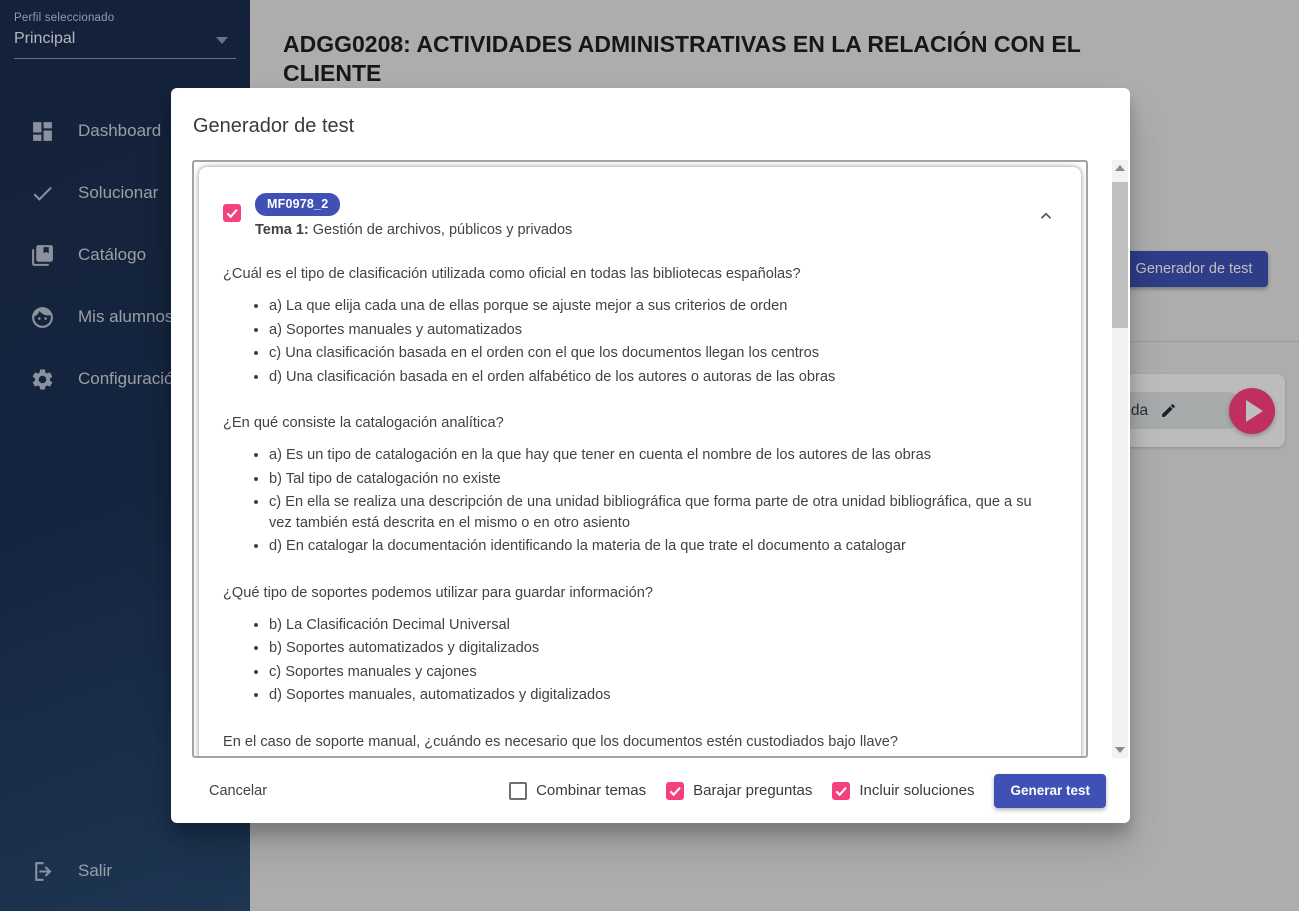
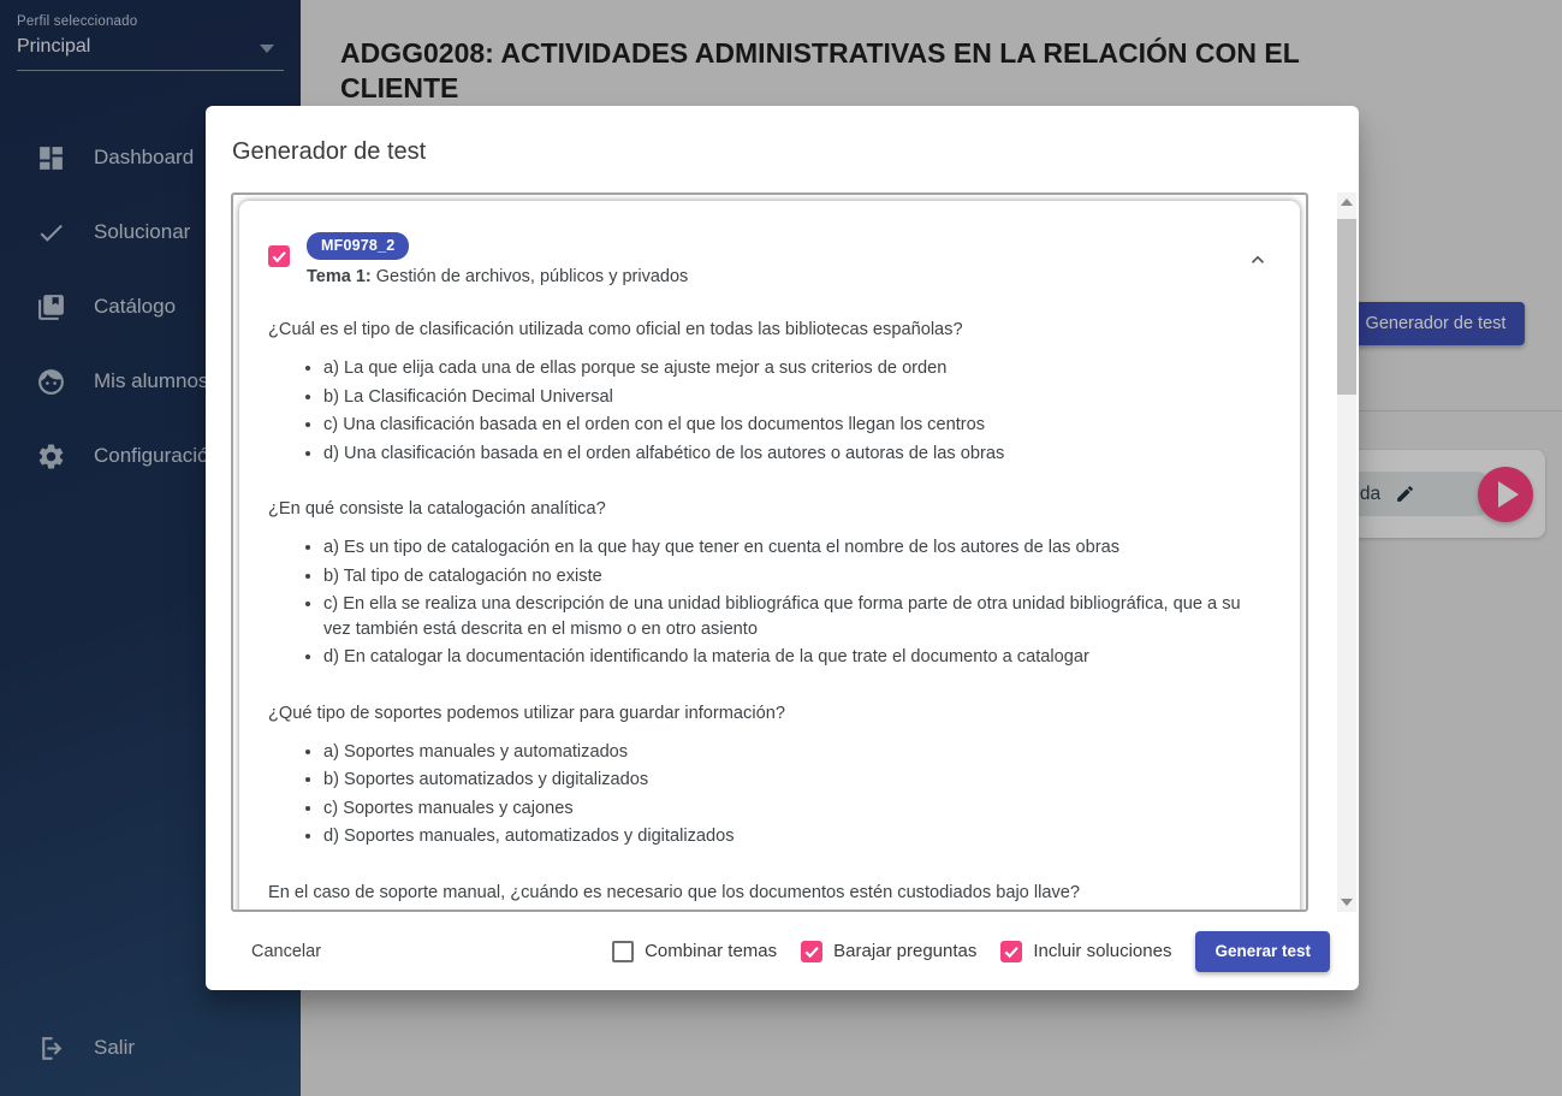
  Perfil seleccionado
  Principal
  Dashboard
  Solucionar
  Catálogo
  Mis alumnos
  Configuració
  Salir
  ADGG0208: ACTIVIDADES ADMINISTRATIVAS EN LA RELACIÓN CON EL CLIENTE
  Generador de test
  Generador de test
  MF0978_2
  Tema 1: Gestión de archivos, públicos y privados
  ¿Cuál es el tipo de clasificación utilizada como oficial en todas las bibliotecas españolas?
  a) La que elija cada una de ellas porque se ajuste mejor a sus criterios de orden
- a) Soportes manuales y automatizados
+ b) La Clasificación Decimal Universal
  c) Una clasificación basada en el orden con el que los documentos llegan los centros
  d) Una clasificación basada en el orden alfabético de los autores o autoras de las obras
  ¿En qué consiste la catalogación analítica?
  a) Es un tipo de catalogación en la que hay que tener en cuenta el nombre de los autores de las obras
  b) Tal tipo de catalogación no existe
  c) En ella se realiza una descripción de una unidad bibliográfica que forma parte de otra unidad bibliográfica, que a su vez también está descrita en el mismo o en otro asiento
  d) En catalogar la documentación identificando la materia de la que trate el documento a catalogar
  ¿Qué tipo de soportes podemos utilizar para guardar información?
- b) La Clasificación Decimal Universal
+ a) Soportes manuales y automatizados
  b) Soportes automatizados y digitalizados
  c) Soportes manuales y cajones
  d) Soportes manuales, automatizados y digitalizados
  En el caso de soporte manual, ¿cuándo es necesario que los documentos estén custodiados bajo llave?
  Cancelar
  Combinar temas
  Barajar preguntas
  Incluir soluciones
  Generar test
